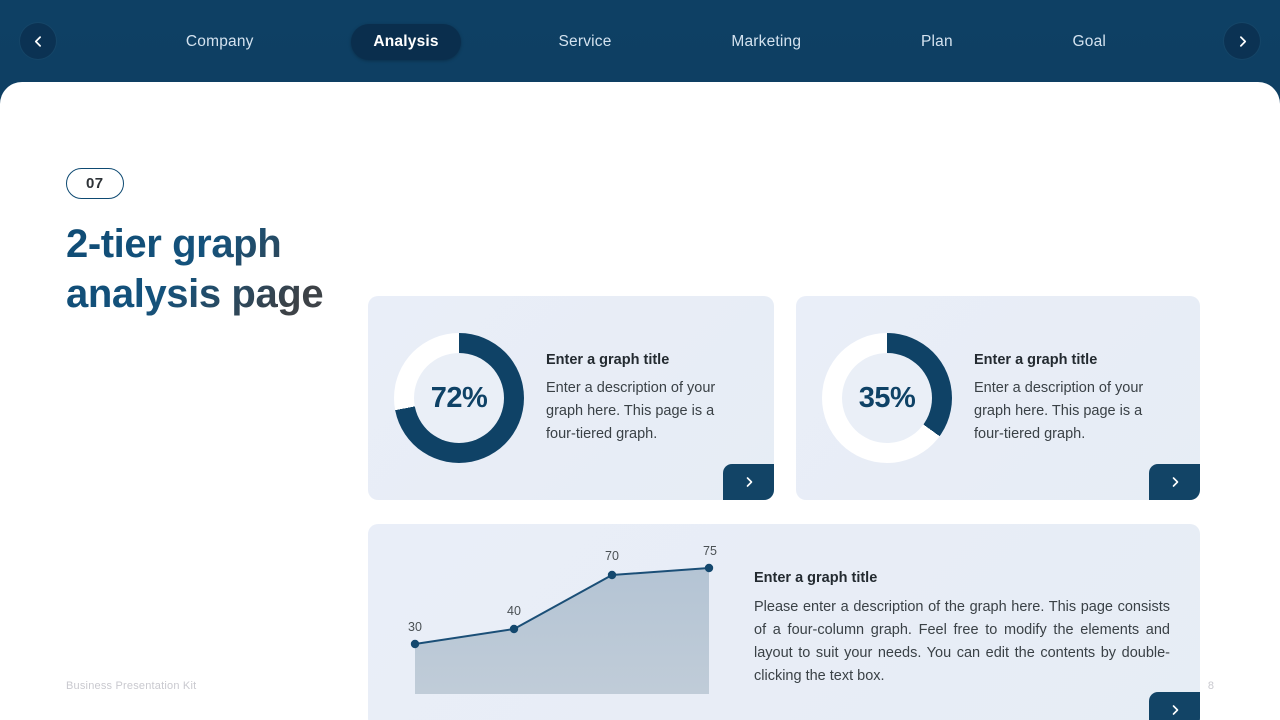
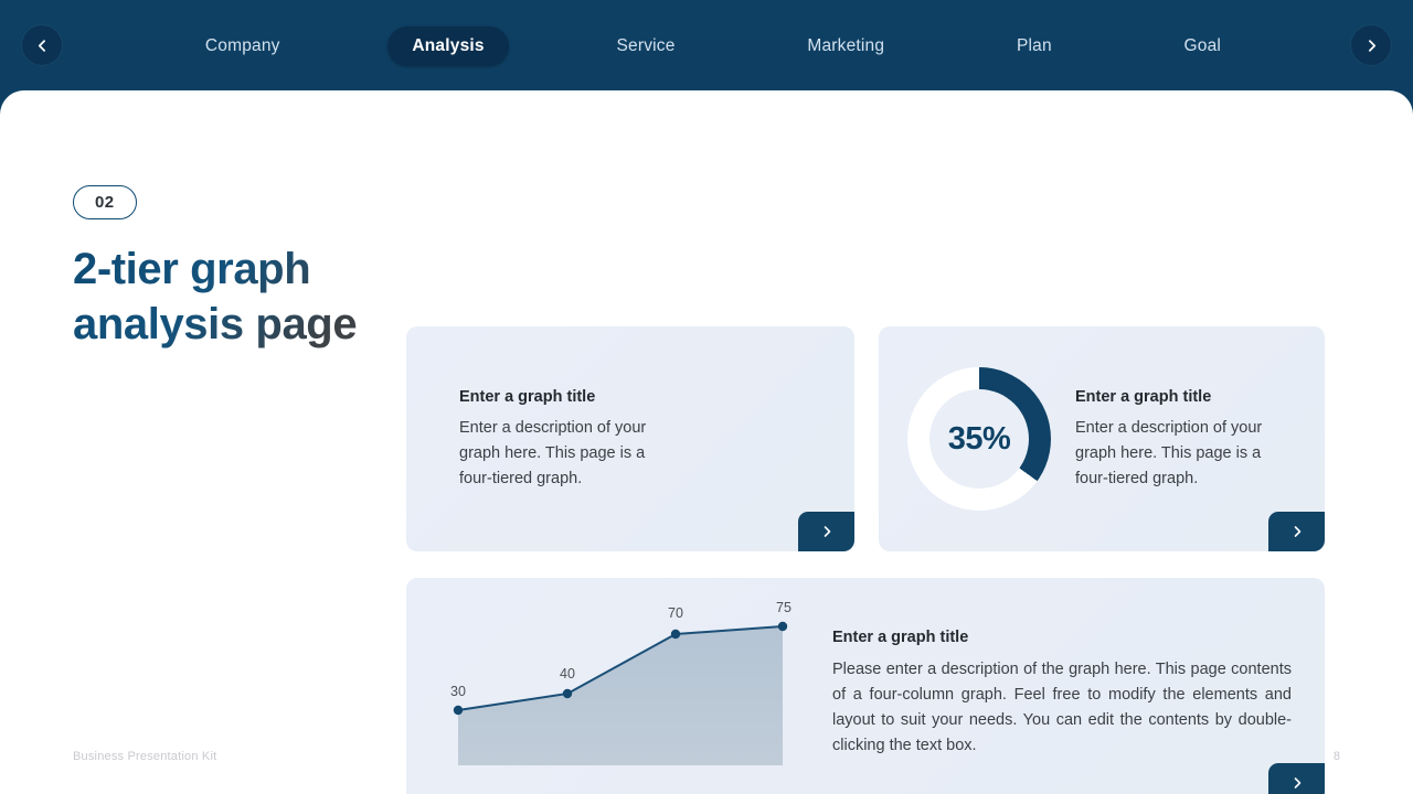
  Company
  Analysis
  Service
  Marketing
  Plan
  Goal
- 07
+ 02
  2-tier graph analysis page
- 72%
  Enter a graph title
  Enter a description of your graph here. This page is a four-tiered graph.
  35%
  Enter a graph title
  Enter a description of your graph here. This page is a four-tiered graph.
  30
  40
  70
  75
  Enter a graph title
- Please enter a description of the graph here. This page consists of a four-column graph. Feel free to modify the elements and layout to suit your needs. You can edit the contents by double-clicking the text box.
+ Please enter a description of the graph here. This page contents of a four-column graph. Feel free to modify the elements and layout to suit your needs. You can edit the contents by double-clicking the text box.
  Business Presentation Kit
  8
